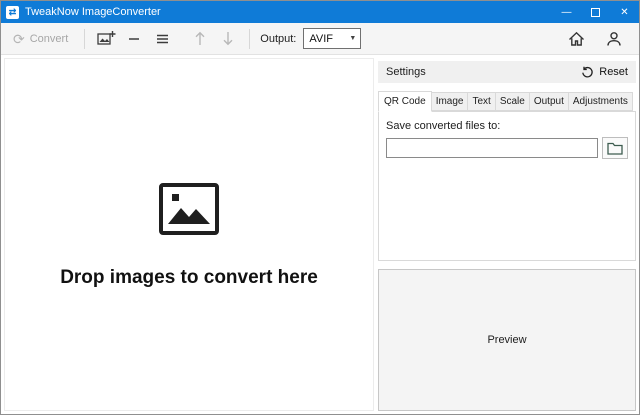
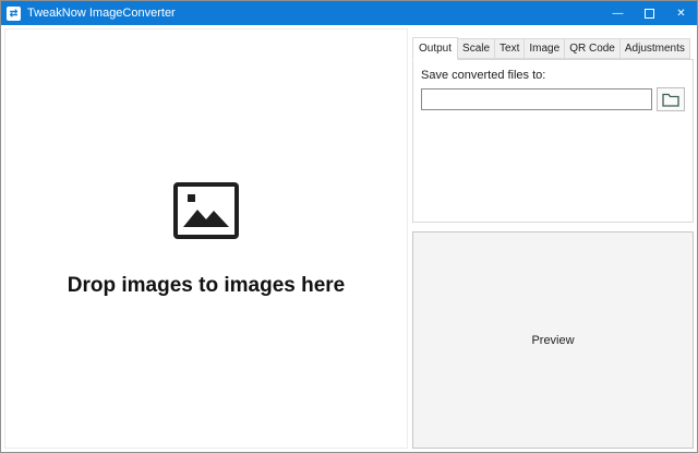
  ⇄
  TweakNow ImageConverter
  —
  ✕
- ⟳
- Convert
- Output:
- AVIF
- Drop images to convert here
+ Drop images to images here
- Settings
- Reset
- QR Code
+ Output
- Image
+ Scale
  Text
- Scale
+ Image
- Output
+ QR Code
  Adjustments
  Save converted files to:
  Preview
